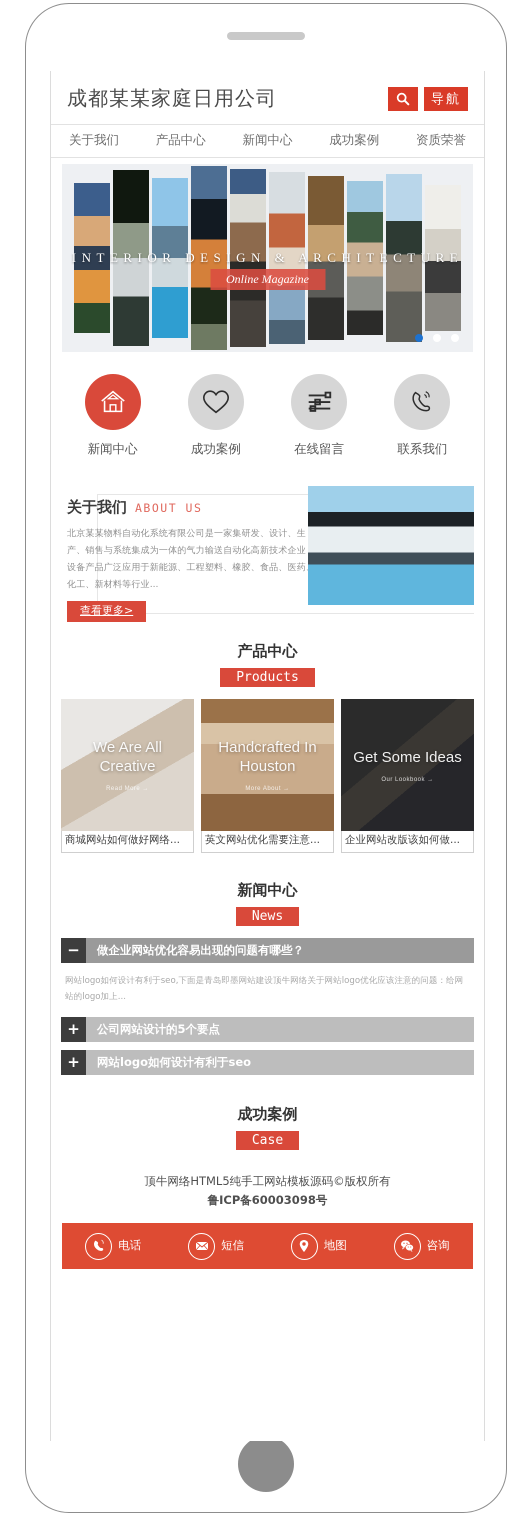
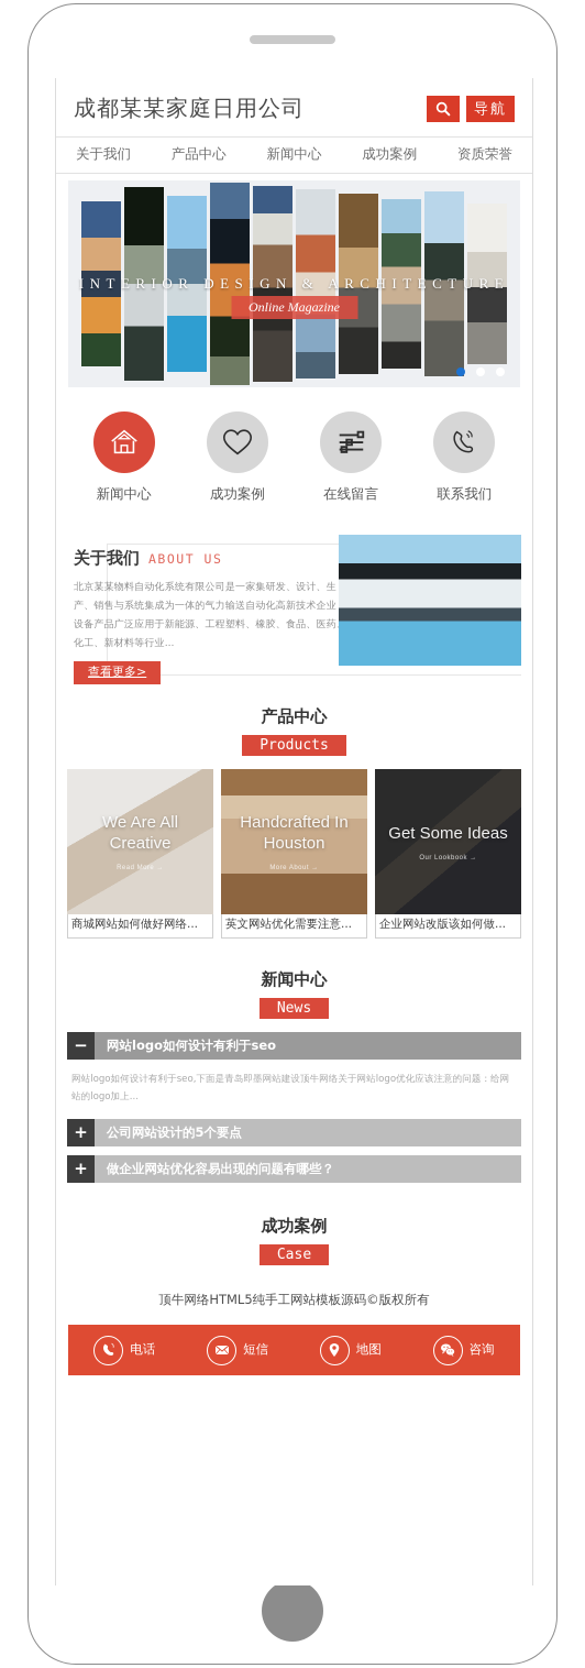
  成都某某家庭日用公司
  导航
  关于我们
  产品中心
  新闻中心
  成功案例
  资质荣誉
  INTERIOR DESIGN & ARCHITECTURE
  Online Magazine
  新闻中心
  成功案例
  在线留言
  联系我们
  关于我们
  ABOUT US
  北京某某物料自动化系统有限公司是一家集研发、设计、生产、销售与系统集成为一体的气力输送自动化高新技术企业设备产品广泛应用于新能源、工程塑料、橡胶、食品、医药化工、新材料等行业...
  查看更多>
  产品中心
  Products
  We Are All Creative
  商城网站如何做好网络...
  Handcrafted In Houston
  英文网站优化需要注意...
  Get Some Ideas
  企业网站改版该如何做...
  新闻中心
  News
  −
- 做企业网站优化容易出现的问题有哪些？
+ 网站logo如何设计有利于seo
  网站logo如何设计有利于seo,下面是青岛即墨网站建设顶牛网络关于网站logo优化应该注意的问题：给网站的logo加上...
  +
  公司网站设计的5个要点
  +
- 网站logo如何设计有利于seo
+ 做企业网站优化容易出现的问题有哪些？
  成功案例
  Case
  顶牛网络HTML5纯手工网站模板源码©版权所有
- 鲁ICP备60003098号
  电话
  短信
  地图
  咨询
